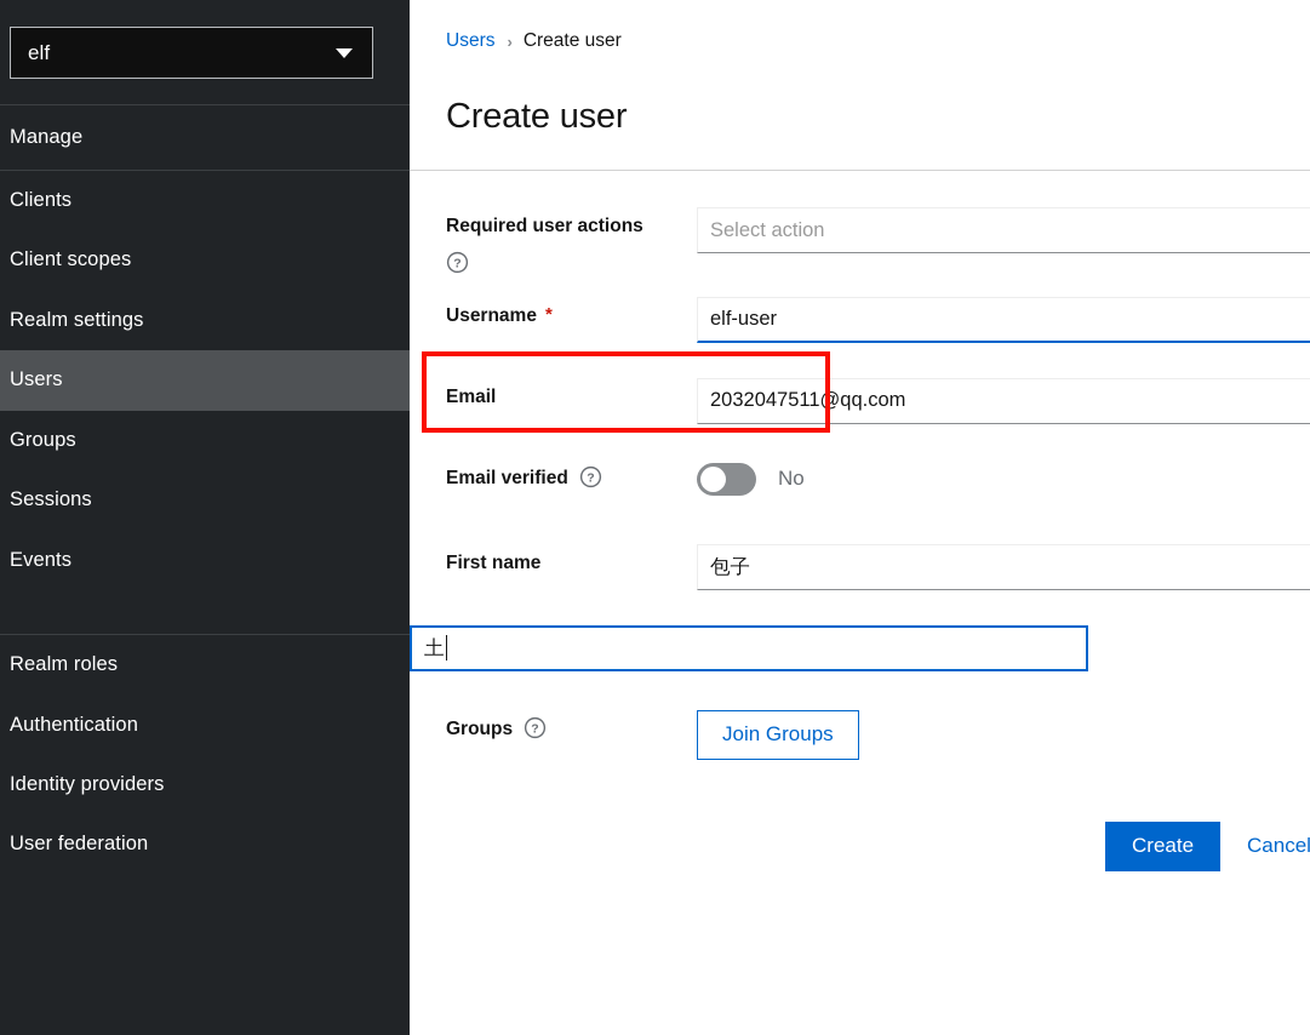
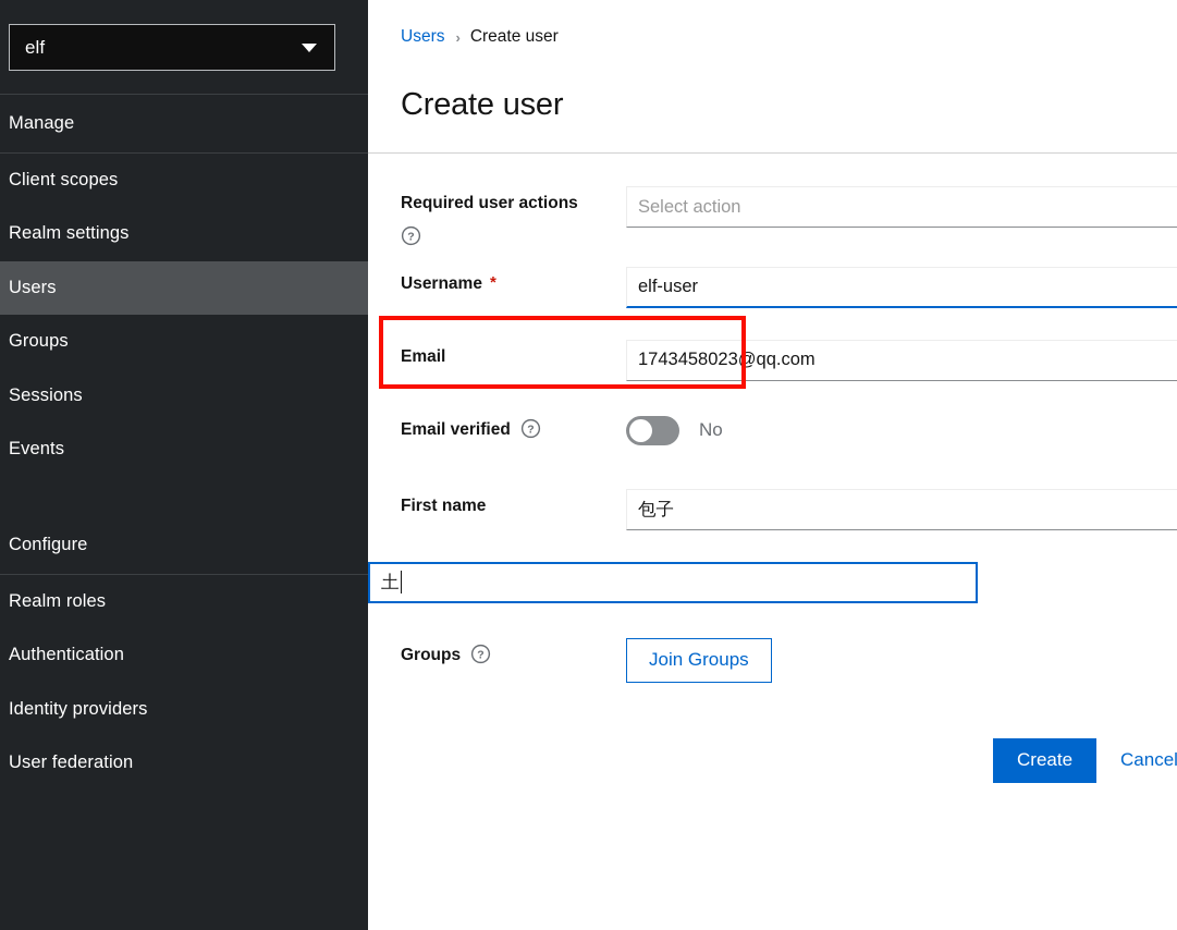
  elf
  Manage
- Clients
  Client scopes
  Realm settings
  Users
  Groups
  Sessions
  Events
+ Configure
  Realm roles
  Authentication
  Identity providers
  User federation
  Users
  ›
  Create user
  Create user
  Required user actions
  ?
  Select action
  Username
  *
  elf-user
  Email
- 2032047511@qq.com
+ 1743458023@qq.com
  Email verified
  ?
  No
  First name
  包子
  土
  Groups
  ?
  Join Groups
  Create
  Cancel
